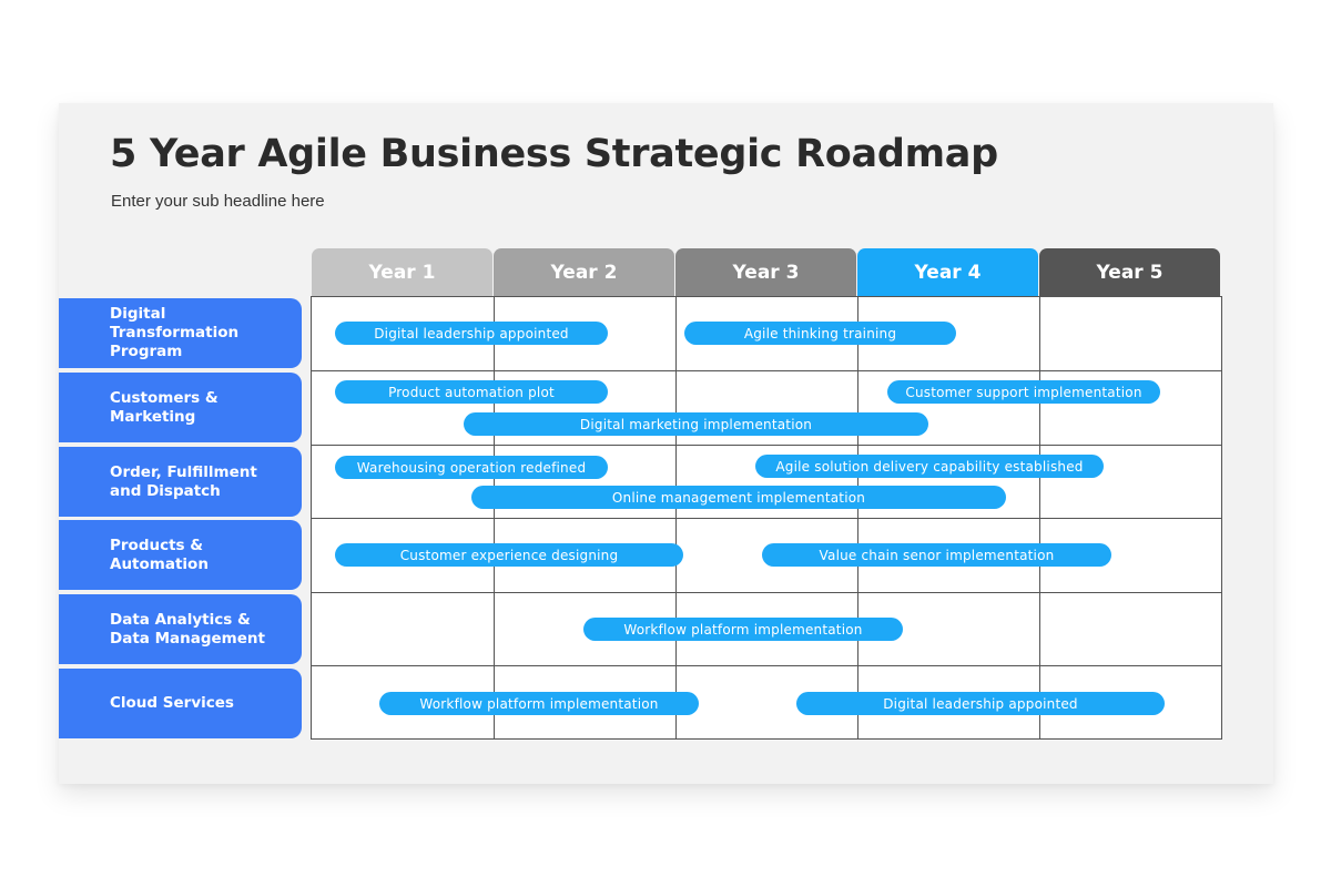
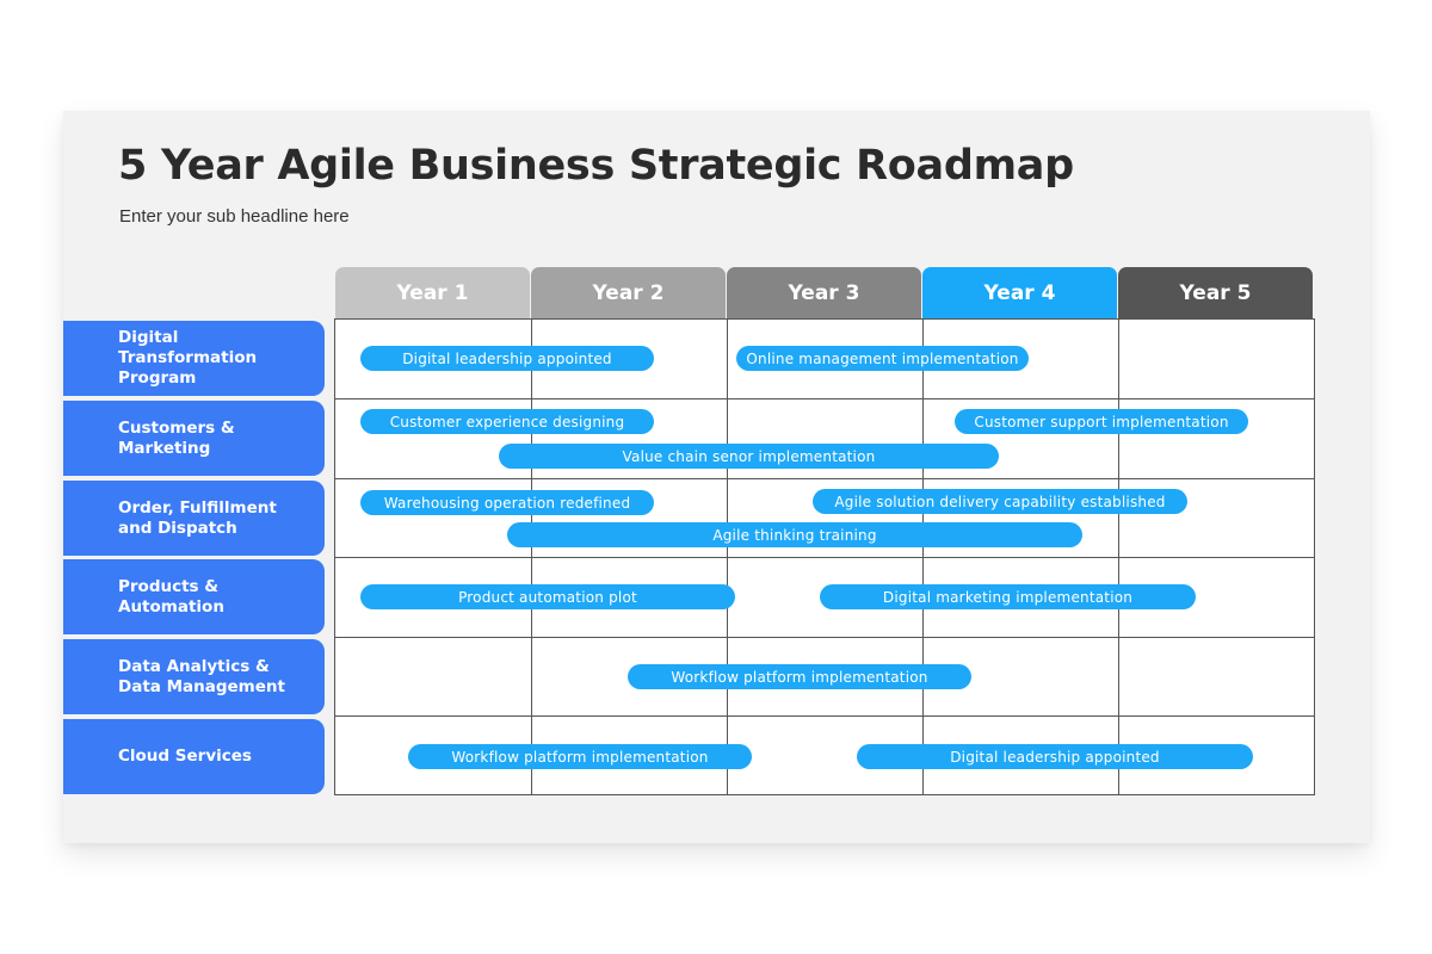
  5 Year Agile Business Strategic Roadmap
  Enter your sub headline here
  Year 1
  Year 2
  Year 3
  Year 4
  Year 5
  Digital Transformation Program
  Customers & Marketing
  Order, Fulfillment and Dispatch
  Products & Automation
  Data Analytics & Data Management
  Cloud Services
  Digital leadership appointed
- Agile thinking training
+ Online management implementation
- Product automation plot
+ Customer experience designing
  Customer support implementation
- Digital marketing implementation
+ Value chain senor implementation
  Warehousing operation redefined
  Agile solution delivery capability established
- Online management implementation
+ Agile thinking training
- Customer experience designing
+ Product automation plot
- Value chain senor implementation
+ Digital marketing implementation
  Workflow platform implementation
  Workflow platform implementation
  Digital leadership appointed
